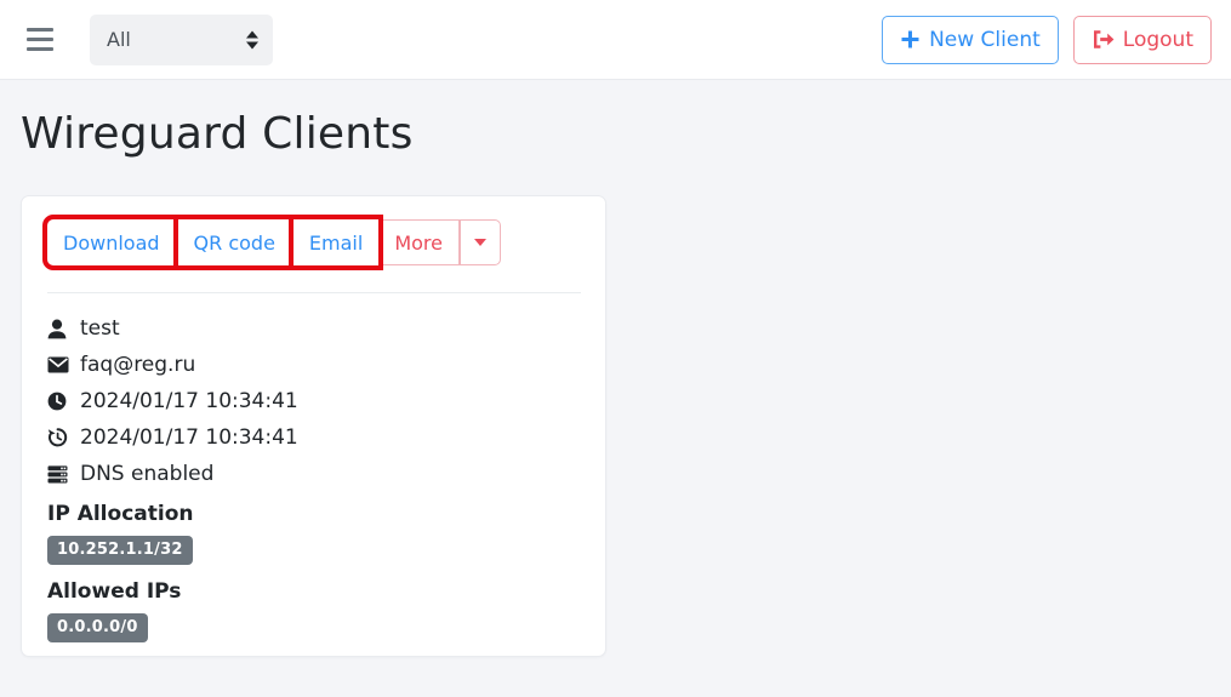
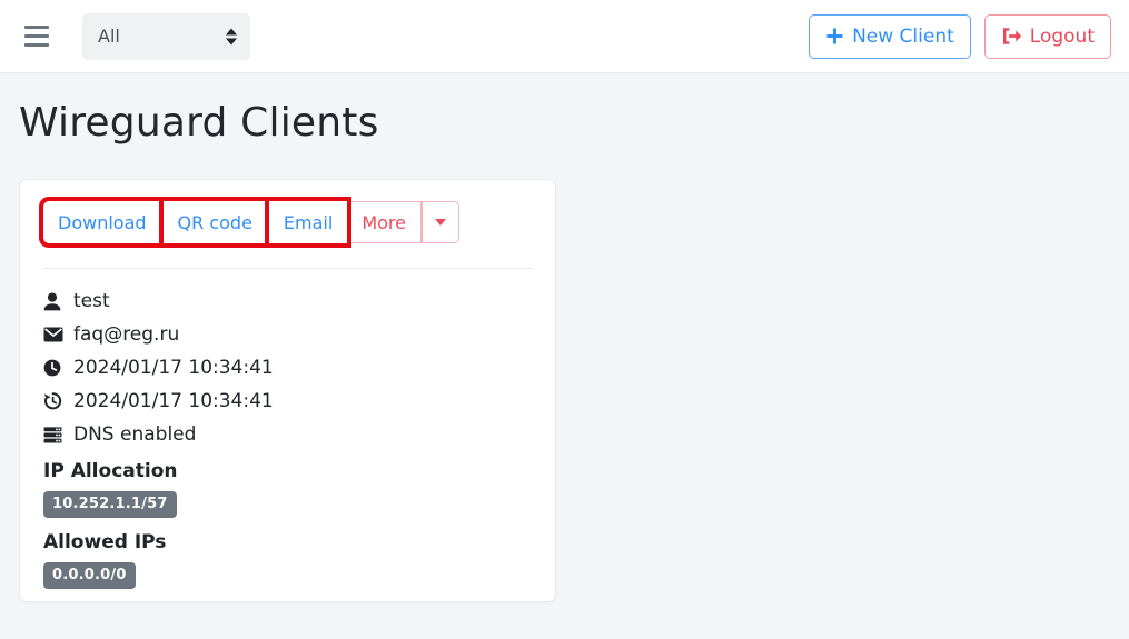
  All
  New Client
  Logout
  Wireguard Clients
  Download
  QR code
  Email
  More
  test
  faq@reg.ru
  2024/01/17 10:34:41
  2024/01/17 10:34:41
  DNS enabled
  IP Allocation
- 10.252.1.1/32
+ 10.252.1.1/57
  Allowed IPs
  0.0.0.0/0
